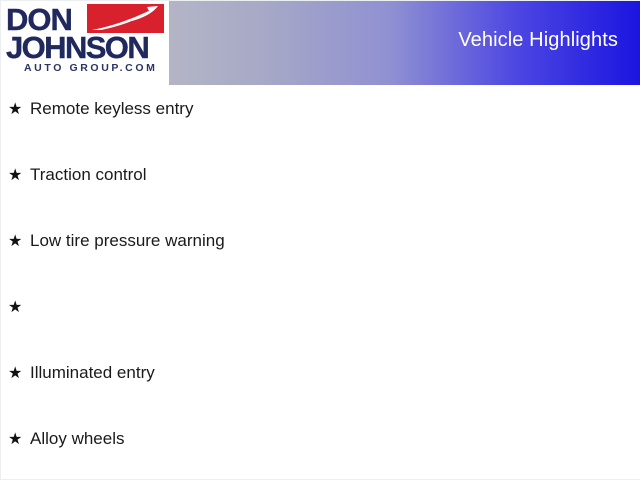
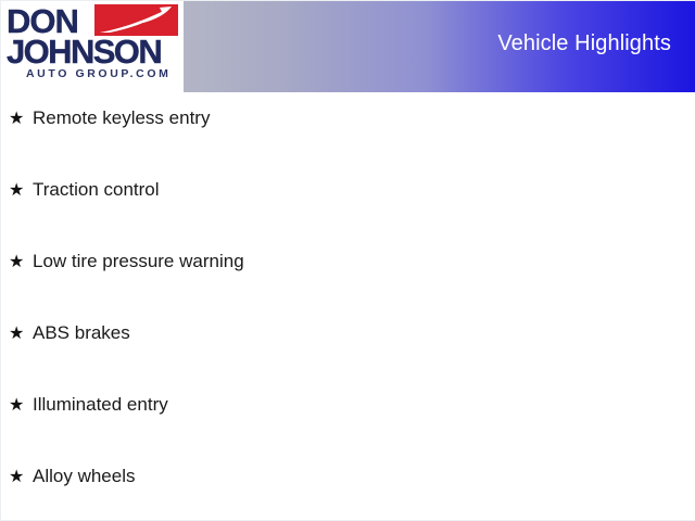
  DON
  JOHNSON
  AUTO GROUP.COM
  Vehicle Highlights
  ★
  Remote keyless entry
  ★
  Traction control
  ★
  Low tire pressure warning
  ★
+ ABS brakes
  ★
  Illuminated entry
  ★
  Alloy wheels
